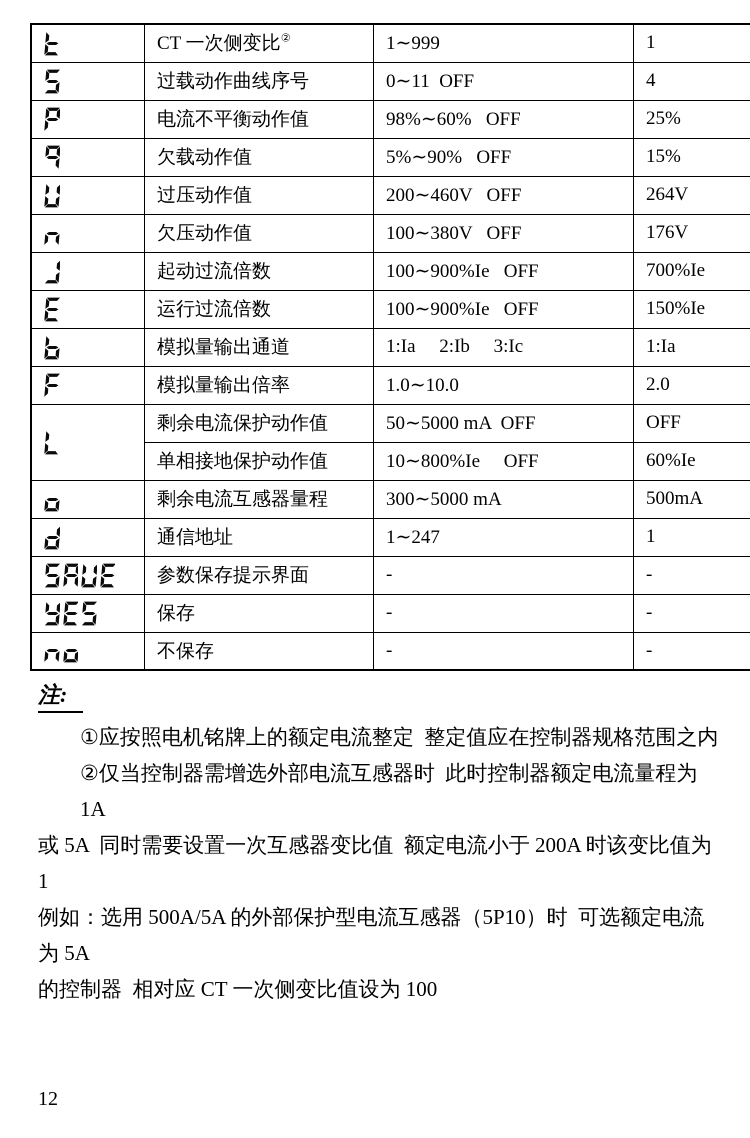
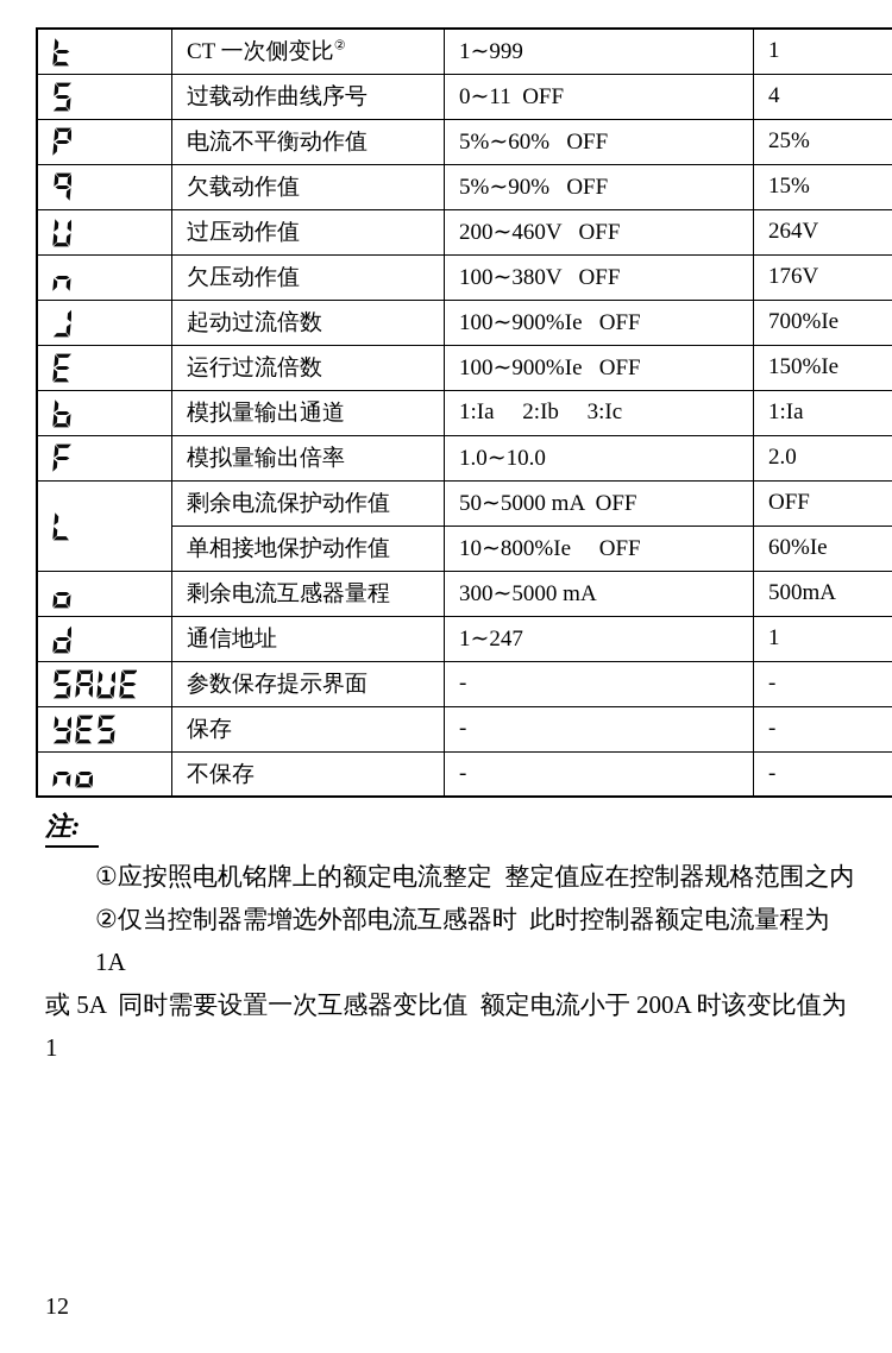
  	CT 一次侧变比②	1∼999	1
  	过载动作曲线序号	0∼11 OFF	4
- 	电流不平衡动作值	98%∼60% OFF	25%
+ 	电流不平衡动作值	5%∼60% OFF	25%
  	欠载动作值	5%∼90% OFF	15%
  	过压动作值	200∼460V OFF	264V
  	欠压动作值	100∼380V OFF	176V
  	起动过流倍数	100∼900%Ie OFF	700%Ie
  	运行过流倍数	100∼900%Ie OFF	150%Ie
  	模拟量输出通道	1:Ia 2:Ib 3:Ic	1:Ia
  	模拟量输出倍率	1.0∼10.0	2.0
  	剩余电流保护动作值	50∼5000 mA OFF	OFF
  单相接地保护动作值	10∼800%Ie OFF	60%Ie
  	剩余电流互感器量程	300∼5000 mA	500mA
  	通信地址	1∼247	1
  	参数保存提示界面	-	-
  	保存	-	-
  	不保存	-	-
  注:
  ①应按照电机铭牌上的额定电流整定 整定值应在控制器规格范围之内
  ②仅当控制器需增选外部电流互感器时 此时控制器额定电流量程为 1A
  或 5A 同时需要设置一次互感器变比值 额定电流小于 200A 时该变比值为 1
- 例如：选用 500A/5A 的外部保护型电流互感器（5P10）时 可选额定电流为 5A
- 的控制器 相对应 CT 一次侧变比值设为 100
  12
